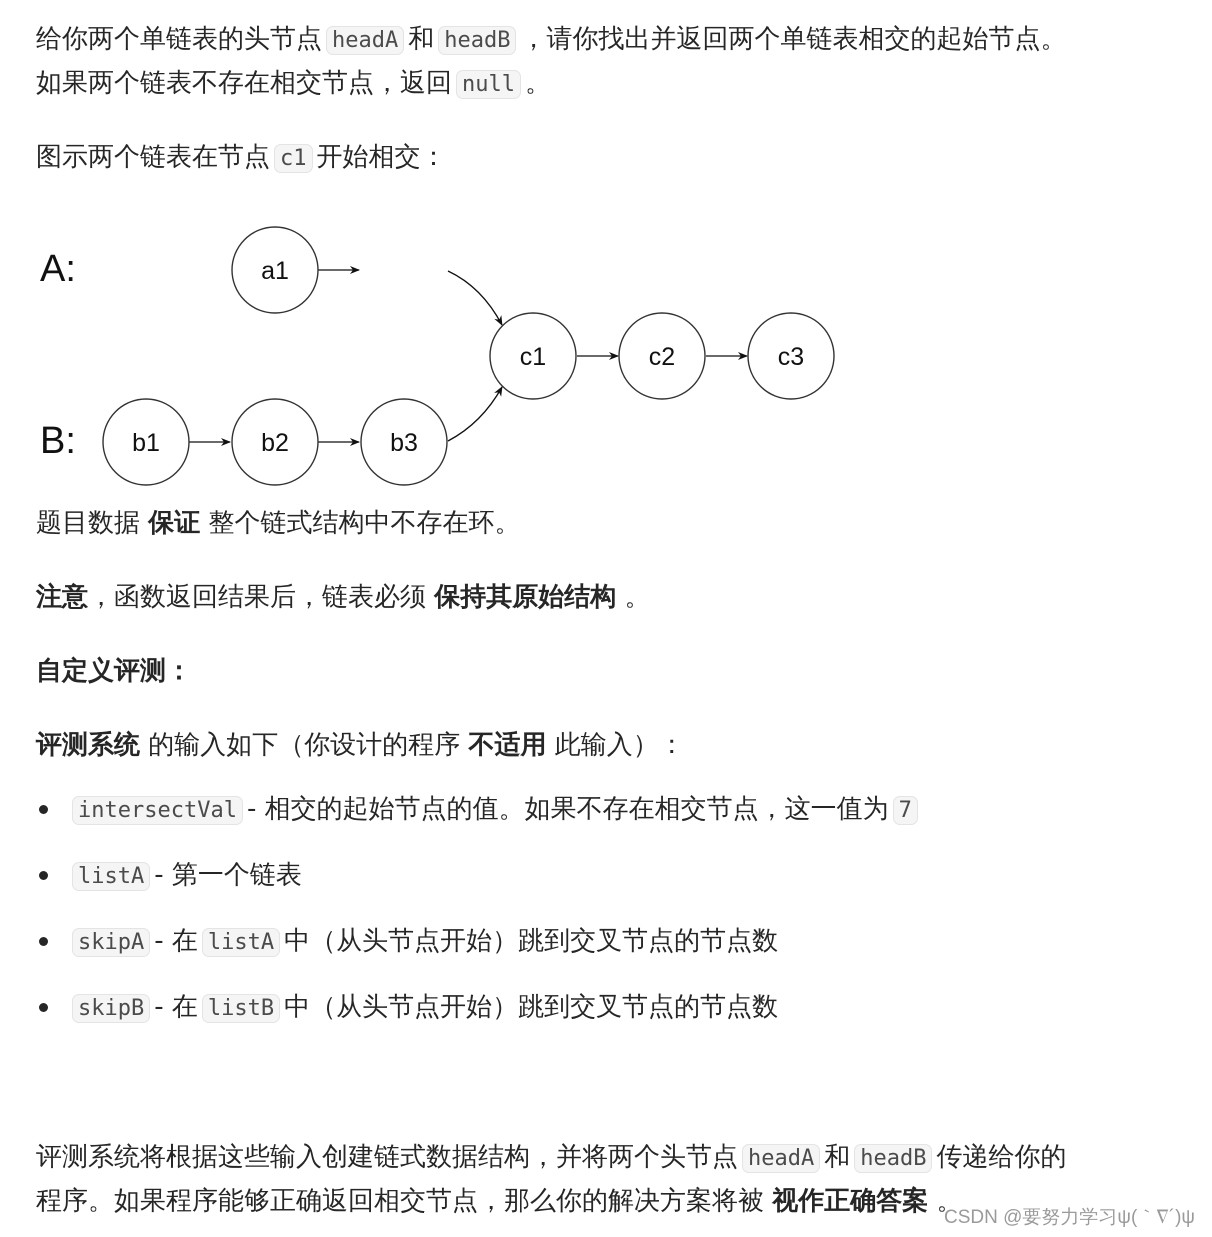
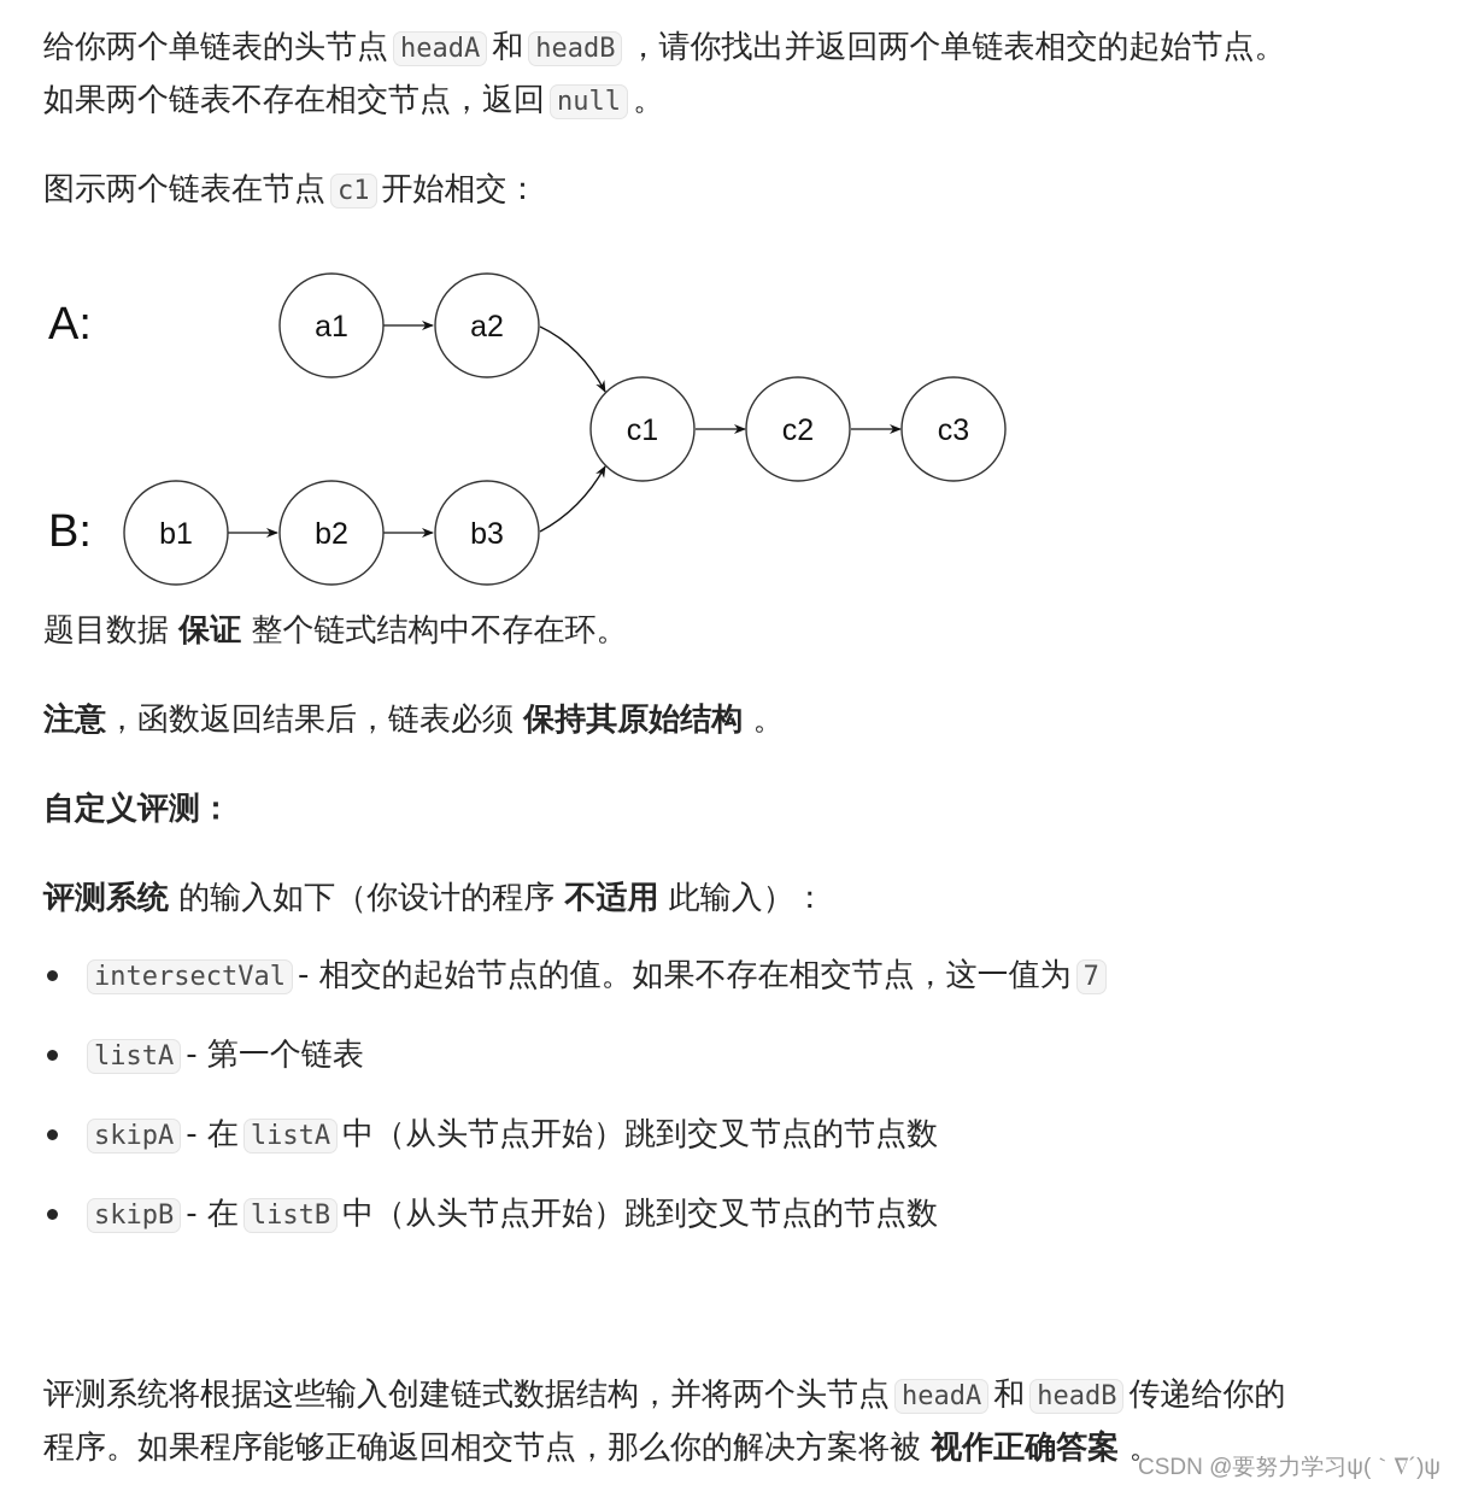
  给你两个单链表的头节点 headA 和 headB ，请你找出并返回两个单链表相交的起始节点。
  如果两个链表不存在相交节点，返回 null 。
  图示两个链表在节点 c1 开始相交：
  A:
  B:
  a1
+ a2
  b1
  b2
  b3
  c1
  c2
  c3
  题目数据 保证 整个链式结构中不存在环。
  注意，函数返回结果后，链表必须 保持其原始结构 。
  自定义评测：
  评测系统 的输入如下（你设计的程序 不适用 此输入）：
  intersectVal - 相交的起始节点的值。如果不存在相交节点，这一值为 7
  listA - 第一个链表
  skipA - 在 listA 中（从头节点开始）跳到交叉节点的节点数
  skipB - 在 listB 中（从头节点开始）跳到交叉节点的节点数
  评测系统将根据这些输入创建链式数据结构，并将两个头节点 headA 和 headB 传递给你的
  程序。如果程序能够正确返回相交节点，那么你的解决方案将被 视作正确答案 。
  CSDN @要努力学习ψ(｀∇´)ψ
